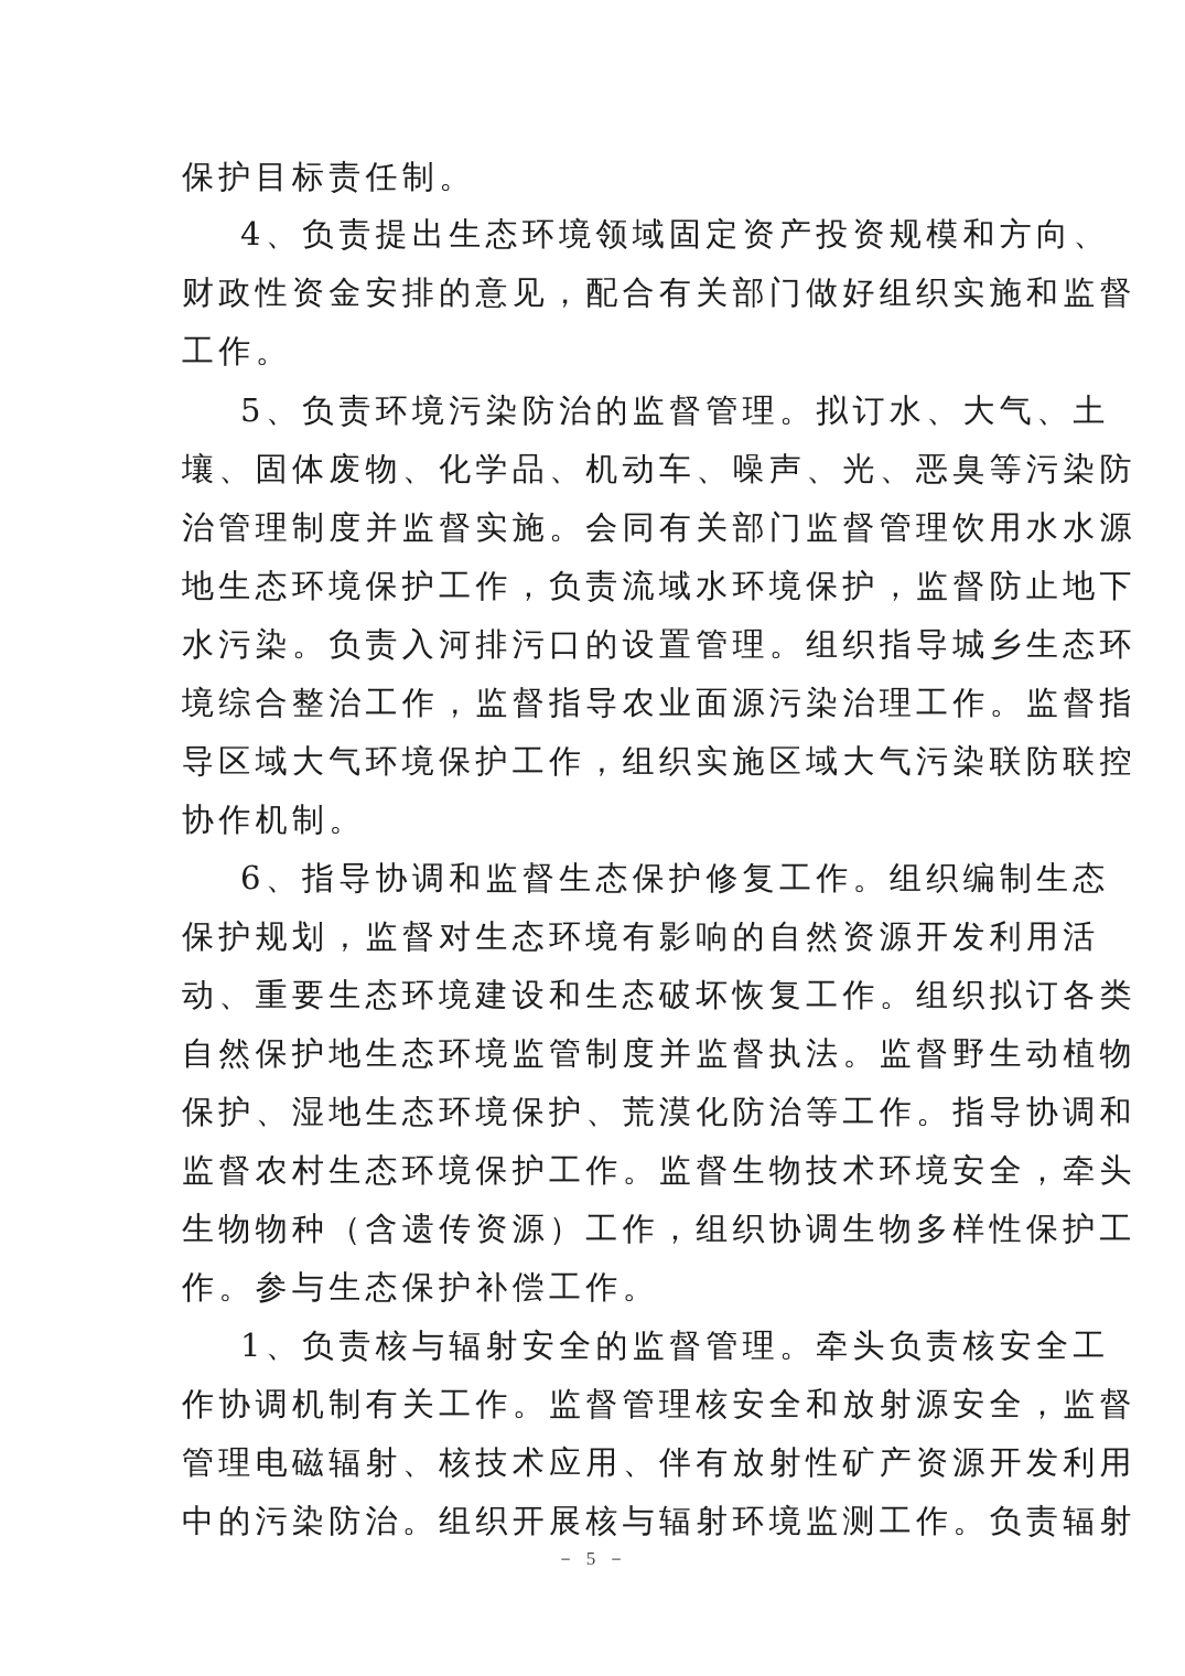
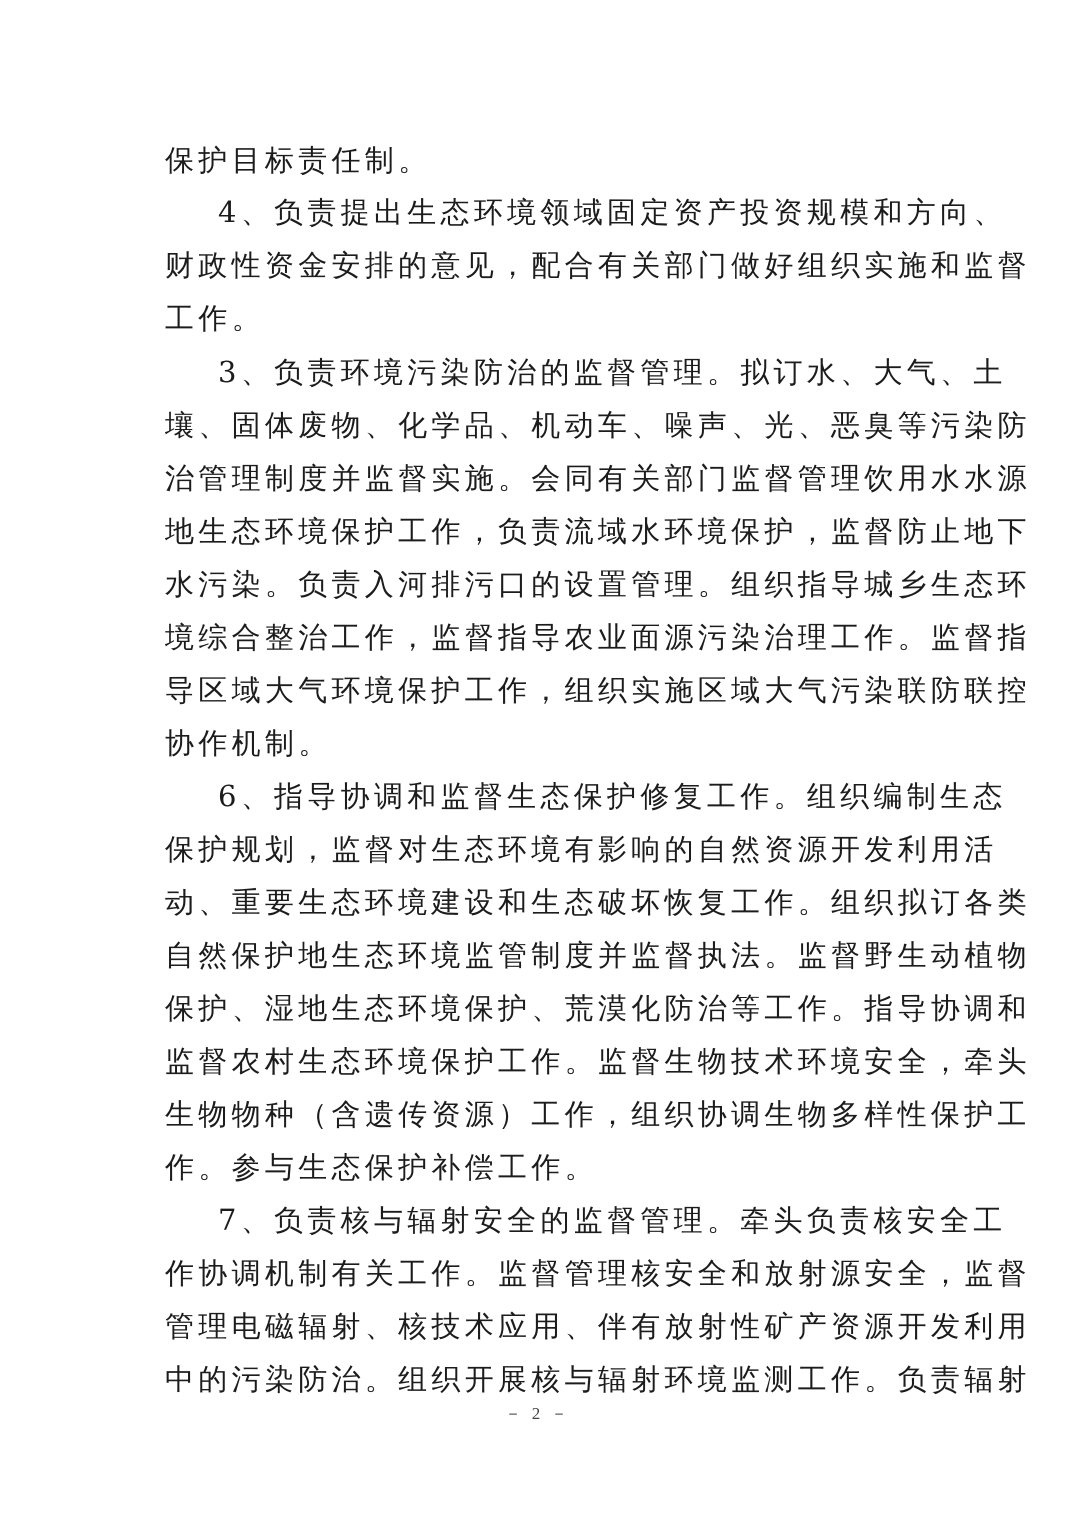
  保护目标责任制。
  4、负责提出生态环境领域固定资产投资规模和方向、
  财政性资金安排的意见，配合有关部门做好组织实施和监督
  工作。
- 5、负责环境污染防治的监督管理。拟订水、大气、土
+ 3、负责环境污染防治的监督管理。拟订水、大气、土
  壤、固体废物、化学品、机动车、噪声、光、恶臭等污染防
  治管理制度并监督实施。会同有关部门监督管理饮用水水源
  地生态环境保护工作，负责流域水环境保护，监督防止地下
  水污染。负责入河排污口的设置管理。组织指导城乡生态环
  境综合整治工作，监督指导农业面源污染治理工作。监督指
  导区域大气环境保护工作，组织实施区域大气污染联防联控
  协作机制。
  6、指导协调和监督生态保护修复工作。组织编制生态
  保护规划，监督对生态环境有影响的自然资源开发利用活
  动、重要生态环境建设和生态破坏恢复工作。组织拟订各类
  自然保护地生态环境监管制度并监督执法。监督野生动植物
  保护、湿地生态环境保护、荒漠化防治等工作。指导协调和
  监督农村生态环境保护工作。监督生物技术环境安全，牵头
  生物物种（含遗传资源）工作，组织协调生物多样性保护工
  作。参与生态保护补偿工作。
- 1、负责核与辐射安全的监督管理。牵头负责核安全工
+ 7、负责核与辐射安全的监督管理。牵头负责核安全工
  作协调机制有关工作。监督管理核安全和放射源安全，监督
  管理电磁辐射、核技术应用、伴有放射性矿产资源开发利用
  中的污染防治。组织开展核与辐射环境监测工作。负责辐射
- － 5 －
+ － 2 －
